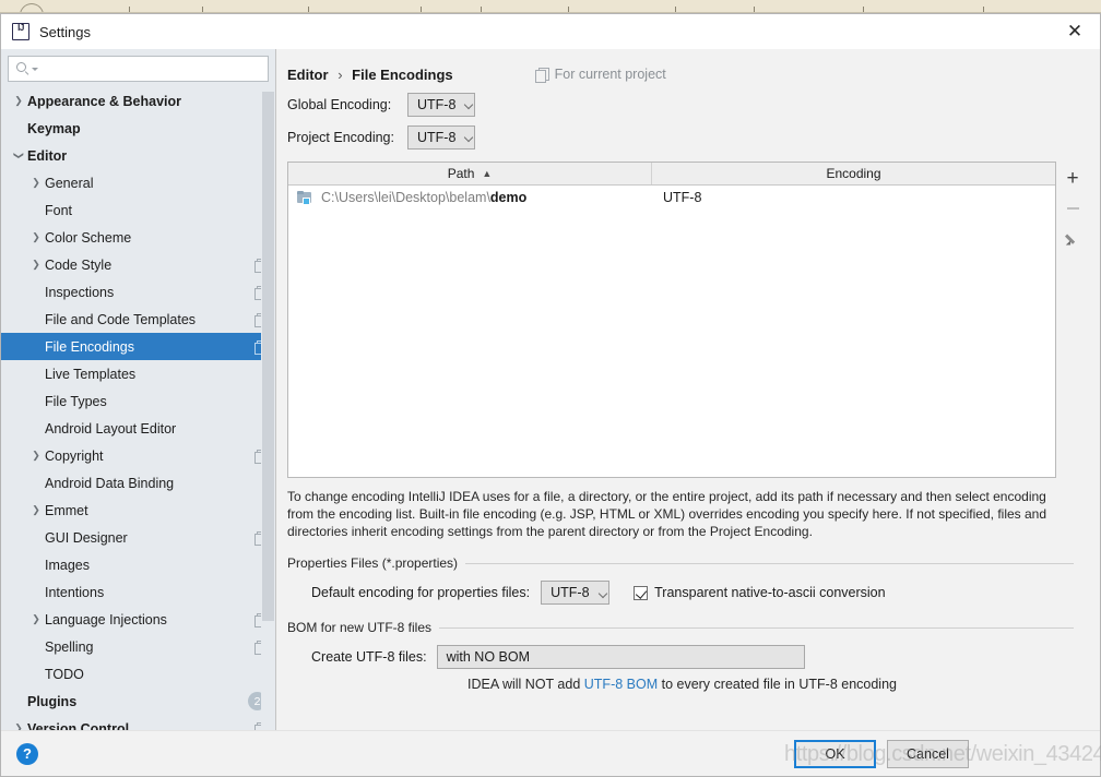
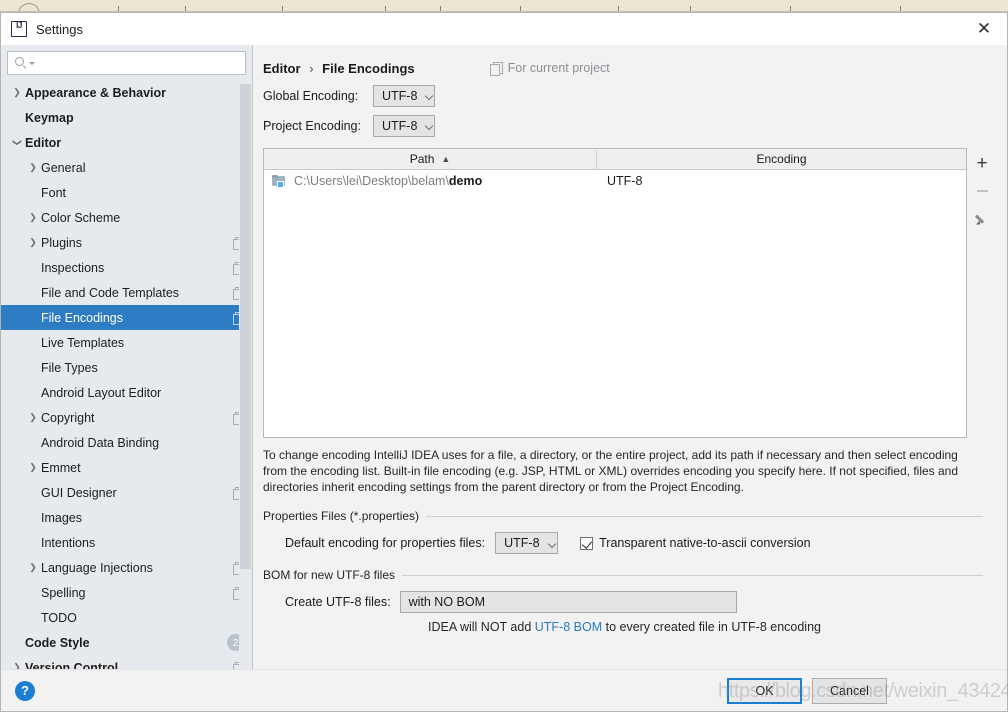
  Settings
  ✕
  ❯
  Appearance & Behavior
  Keymap
  Editor
  ❯
  General
  Font
  ❯
  Color Scheme
  ❯
- Code Style
+ Plugins
  Inspections
  File and Code Templates
  File Encodings
  Live Templates
  File Types
  Android Layout Editor
  ❯
  Copyright
  Android Data Binding
  ❯
  Emmet
  GUI Designer
  Images
  Intentions
  ❯
  Language Injections
  Spelling
  TODO
- Plugins
+ Code Style
  2
  ❯
  Version Control
  Editor › File Encodings
  For current project
  Global Encoding:
  UTF-8
  Project Encoding:
  UTF-8
  Path
  ▲
  Encoding
  C:\Users\lei\Desktop\belam\
  demo
  UTF-8
  +
  To change encoding IntelliJ IDEA uses for a file, a directory, or the entire project, add its path if necessary and then select encoding from the encoding list. Built-in file encoding (e.g. JSP, HTML or XML) overrides encoding you specify here. If not specified, files and directories inherit encoding settings from the parent directory or from the Project Encoding.
  Properties Files (*.properties)
  Default encoding for properties files:
  UTF-8
  Transparent native-to-ascii conversion
  BOM for new UTF-8 files
  Create UTF-8 files:
  with NO BOM
  IDEA will NOT add UTF-8 BOM to every created file in UTF-8 encoding
  ?
  OK
  Cancel
  https://blog.csdn.net/weixin_43424
